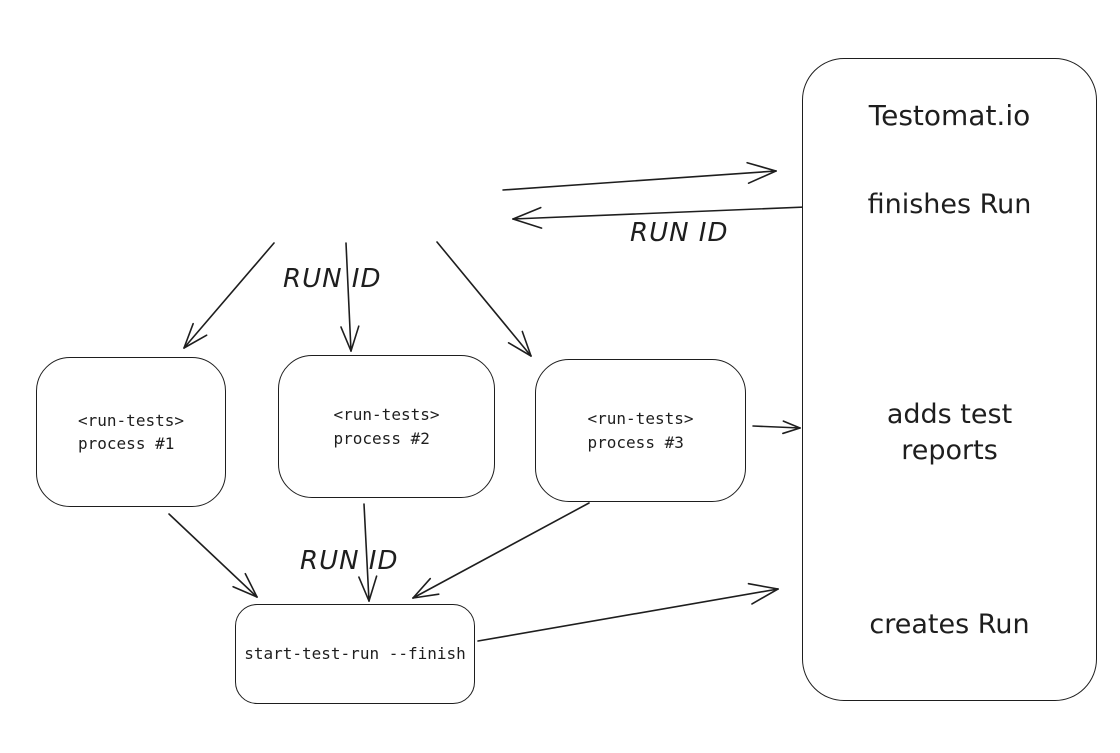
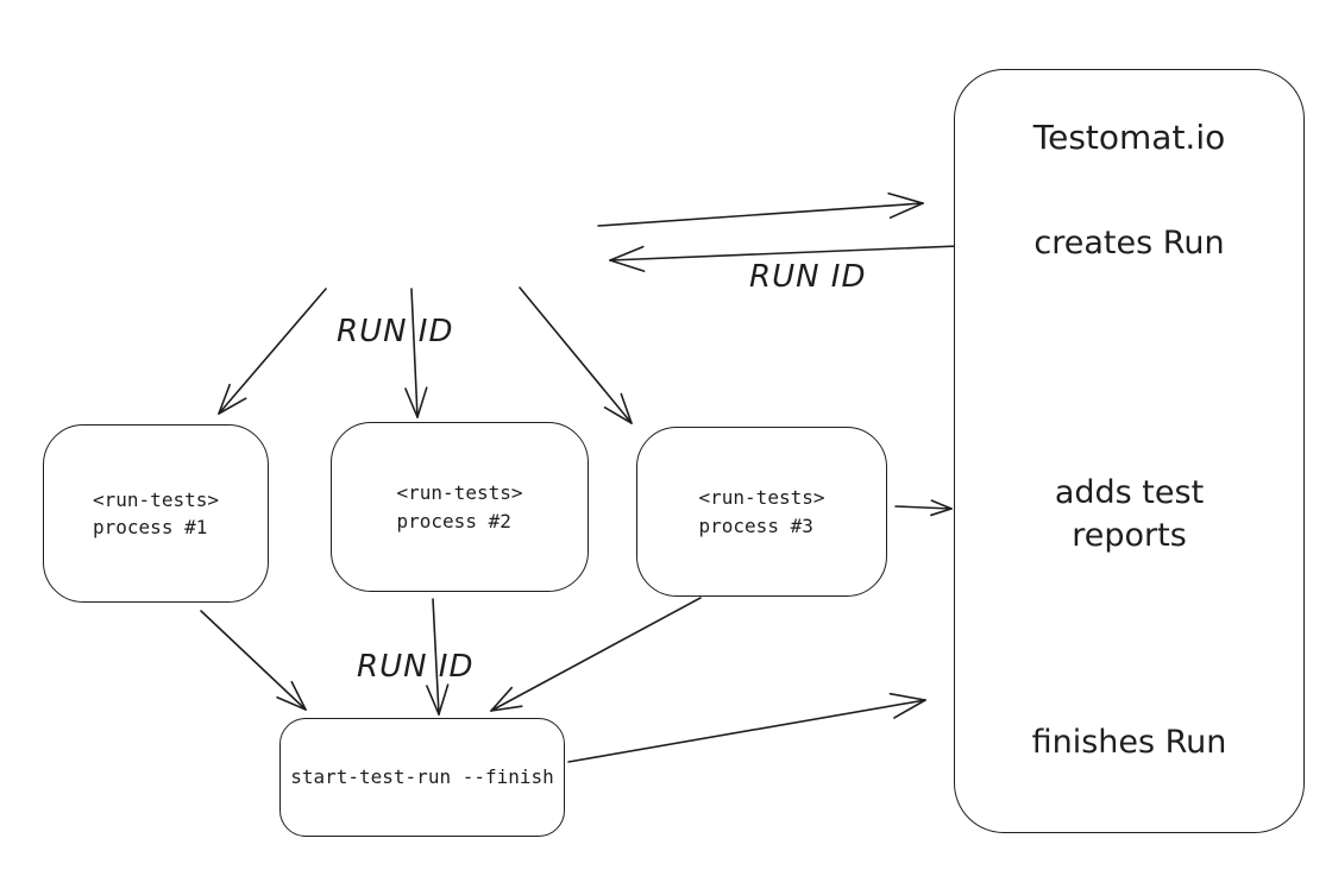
  <run-tests>
  process #1
  <run-tests>
  process #2
  <run-tests>
  process #3
  start-test-run --finish
  RUN ID
  RUN ID
  RUN ID
  Testomat.io
- finishes Run
+ creates Run
  adds test reports
- creates Run
+ finishes Run
